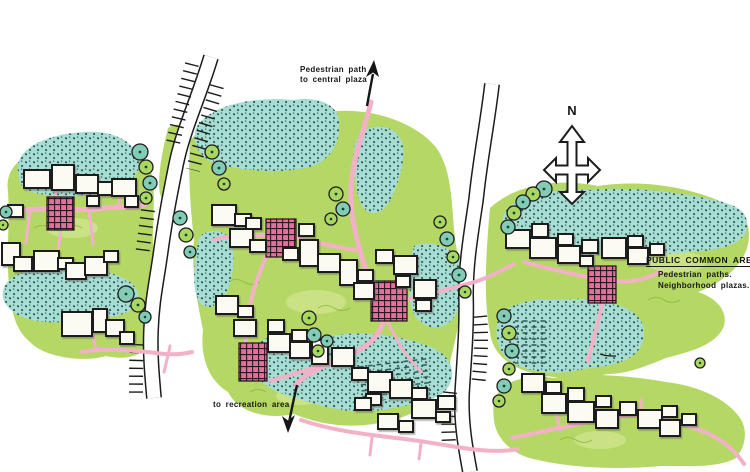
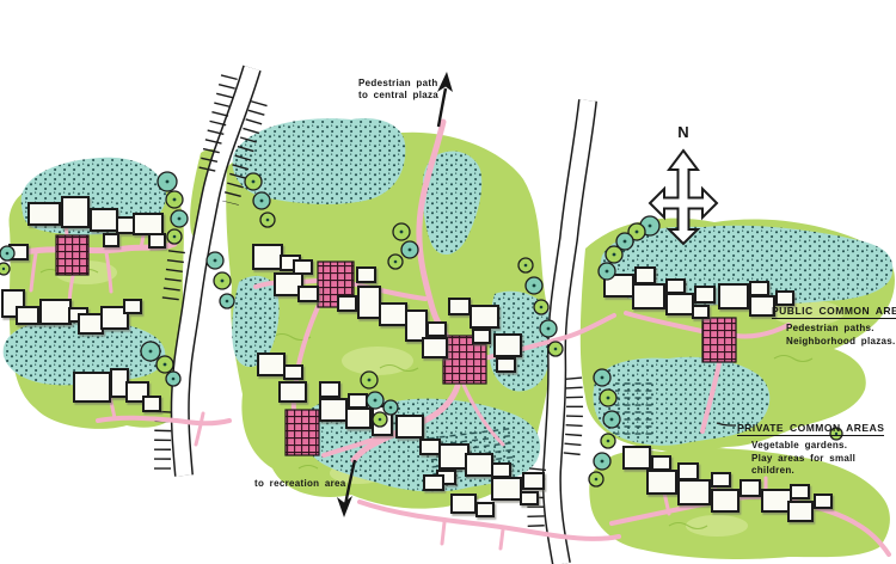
  Pedestrian path
  to central plaza
  N
  PUBLIC COMMON ARE
  Pedestrian paths.
  Neighborhood plazas.
+ PRIVATE COMMON AREAS
+ Vegetable gardens.
+ Play areas for small
+ children.
  to recreation area
